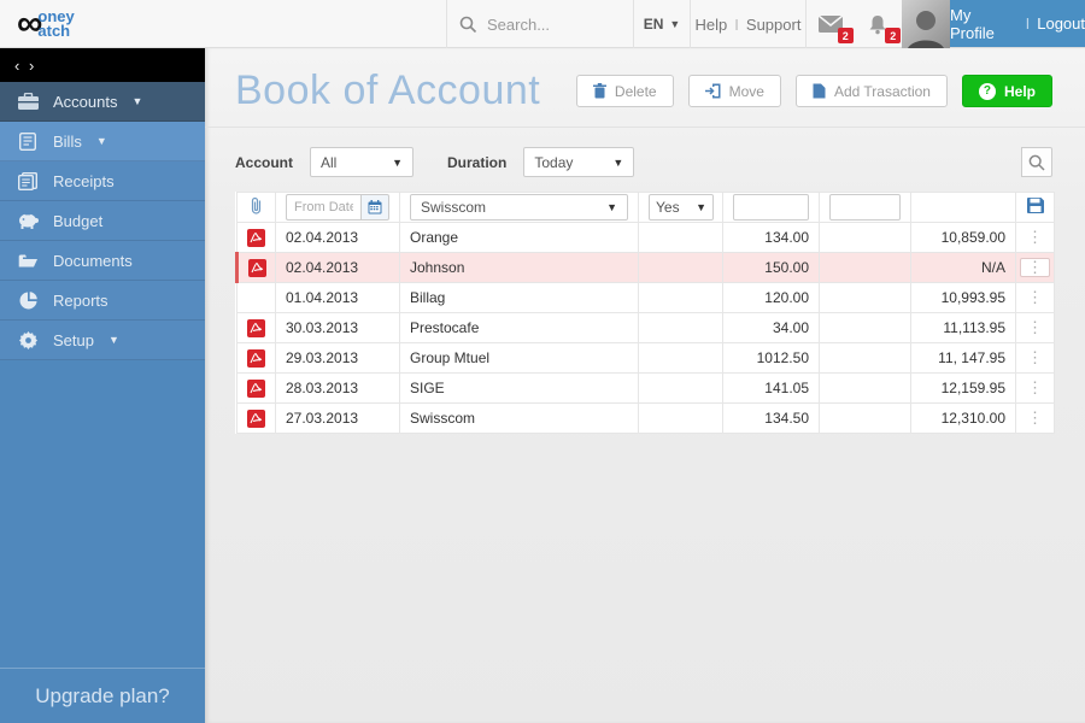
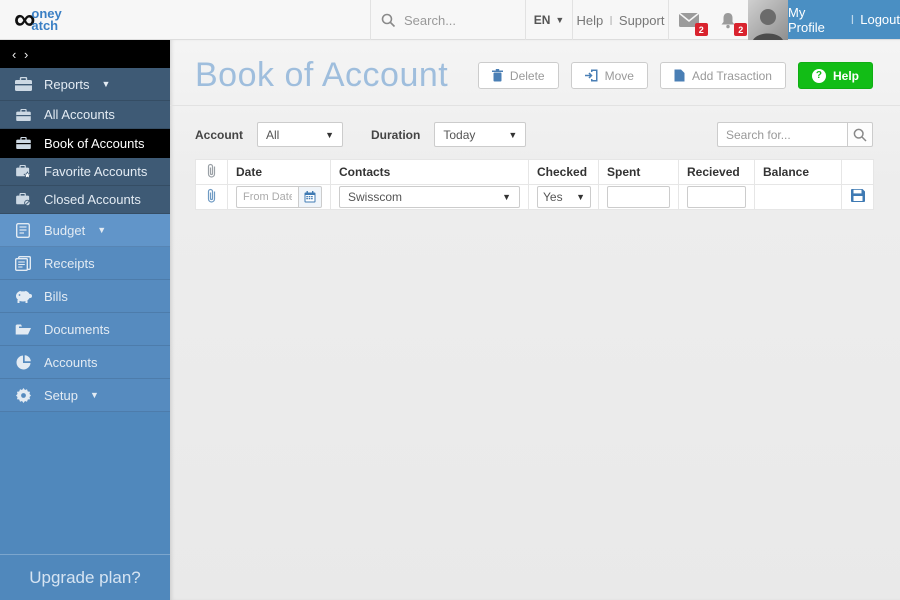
  ∞
  oney
  atch
  Search...
  EN
  ▼
  Help
  I
  Support
  2
  2
  My Profile
  I
  Logout
  ‹ ›
- Accounts
+ Reports
  ▼
+ All Accounts
+ Book of Accounts
+ Favorite Accounts
+ Closed Accounts
- Bills
+ Budget
  ▼
  Receipts
- Budget
+ Bills
  Documents
- Reports
+ Accounts
  Setup
  ▼
  Upgrade plan?
  Book of Account
  Delete
  Move
  Add Trasaction
  ?
  Help
  Account
  All
  ▼
  Duration
  Today
  ▼
+ Search for...
+ 	Date	Contacts	Checked	Spent	Recieved	Balance
  	From Date	Swisscom ▼	Yes ▼
- 	02.04.2013	Orange		134.00		10,859.00	⋮
- 	02.04.2013	Johnson		150.00		N/A	⋮
- 	01.04.2013	Billag		120.00		10,993.95	⋮
- 	30.03.2013	Prestocafe		34.00		11,113.95	⋮
- 	29.03.2013	Group Mtuel		1012.50		11, 147.95	⋮
- 	28.03.2013	SIGE		141.05		12,159.95	⋮
- 	27.03.2013	Swisscom		134.50		12,310.00	⋮
